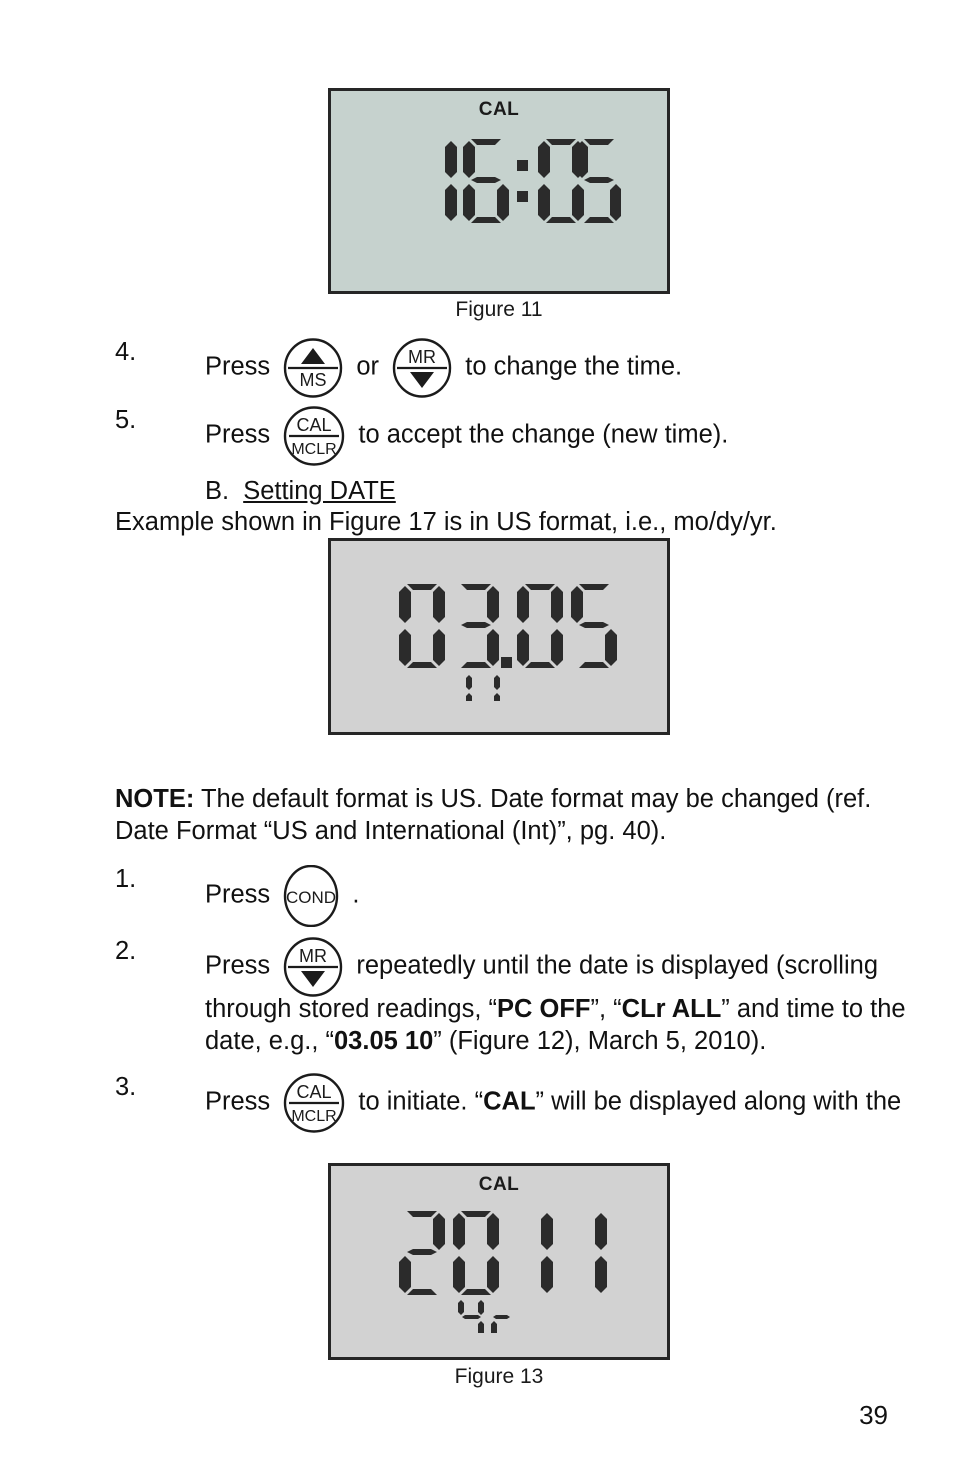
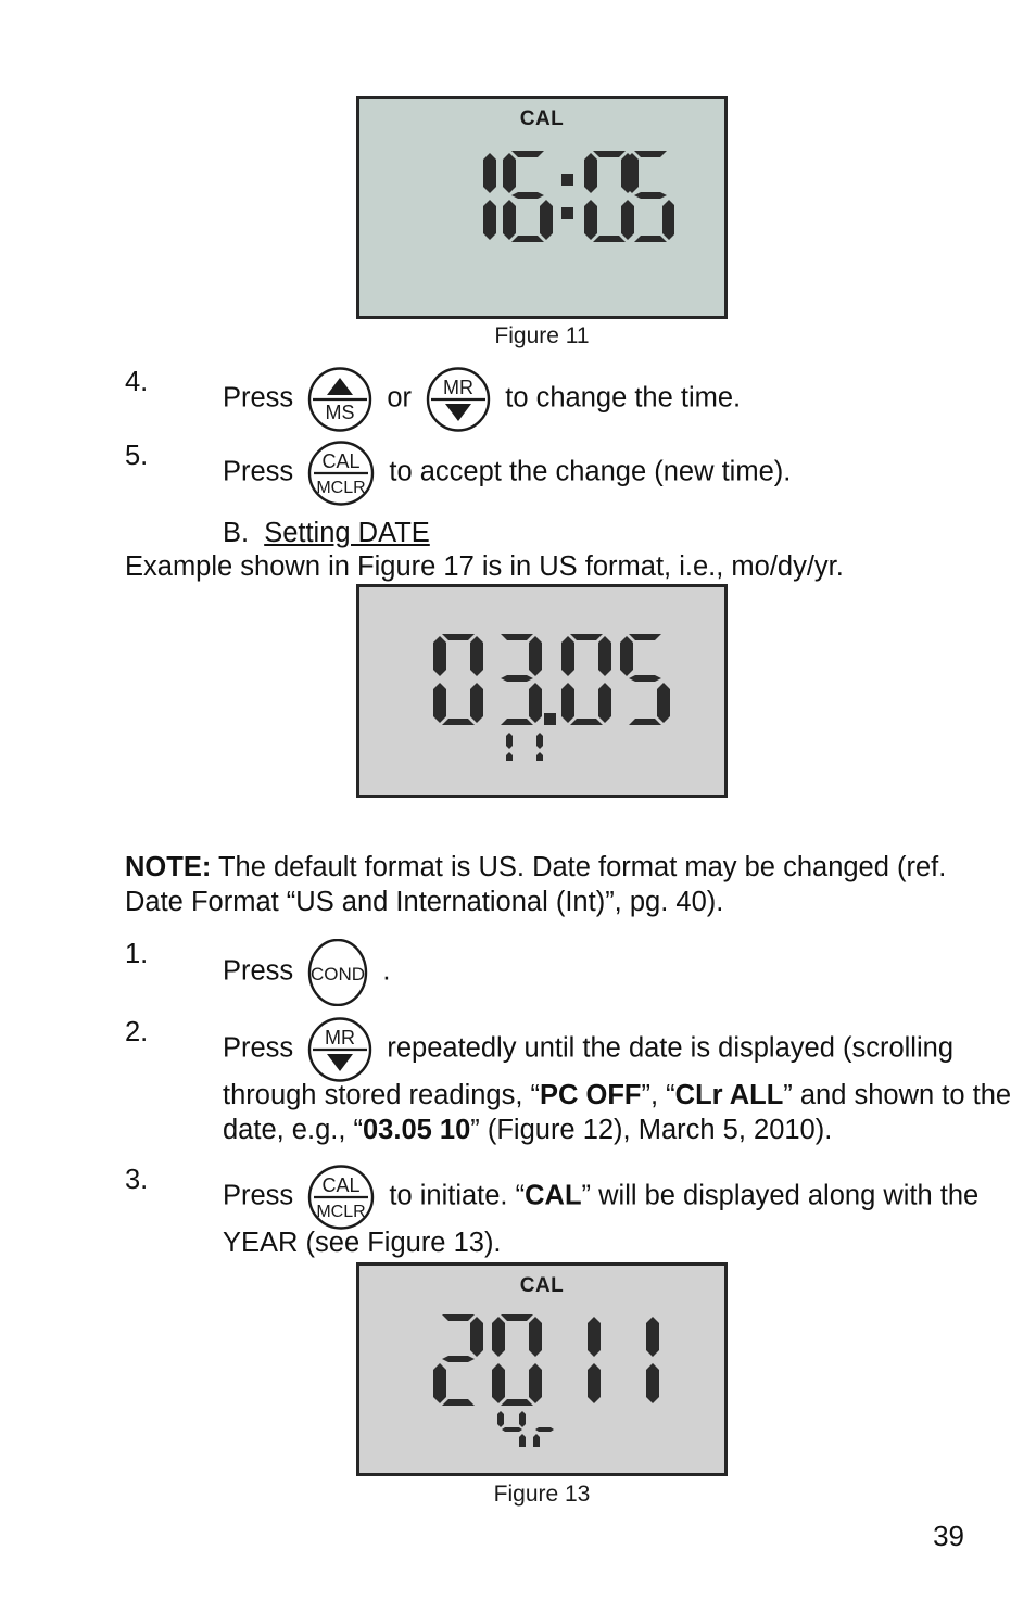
  CAL
  Figure 11
  4.
  Press
  MS
  or
  MR
  to change the time.
  5.
  Press
  CAL
  MCLR
  to accept the change (new time).
  B. Setting DATE
  Example shown in Figure 17 is in US format, i.e., mo/dy/yr.
  NOTE: The default format is US. Date format may be changed (ref.
  Date Format “US and International (Int)”, pg. 40).
  1.
  Press
  COND
  .
  2.
  Press
  MR
  repeatedly until the date is displayed (scrolling
- through stored readings, “PC OFF”, “CLr ALL” and time to the
+ through stored readings, “PC OFF”, “CLr ALL” and shown to the
  date, e.g., “03.05 10” (Figure 12), March 5, 2010).
  3.
  Press
  CAL
  MCLR
  to initiate. “CAL” will be displayed along with the
+ YEAR (see Figure 13).
  CAL
  Figure 13
  39
